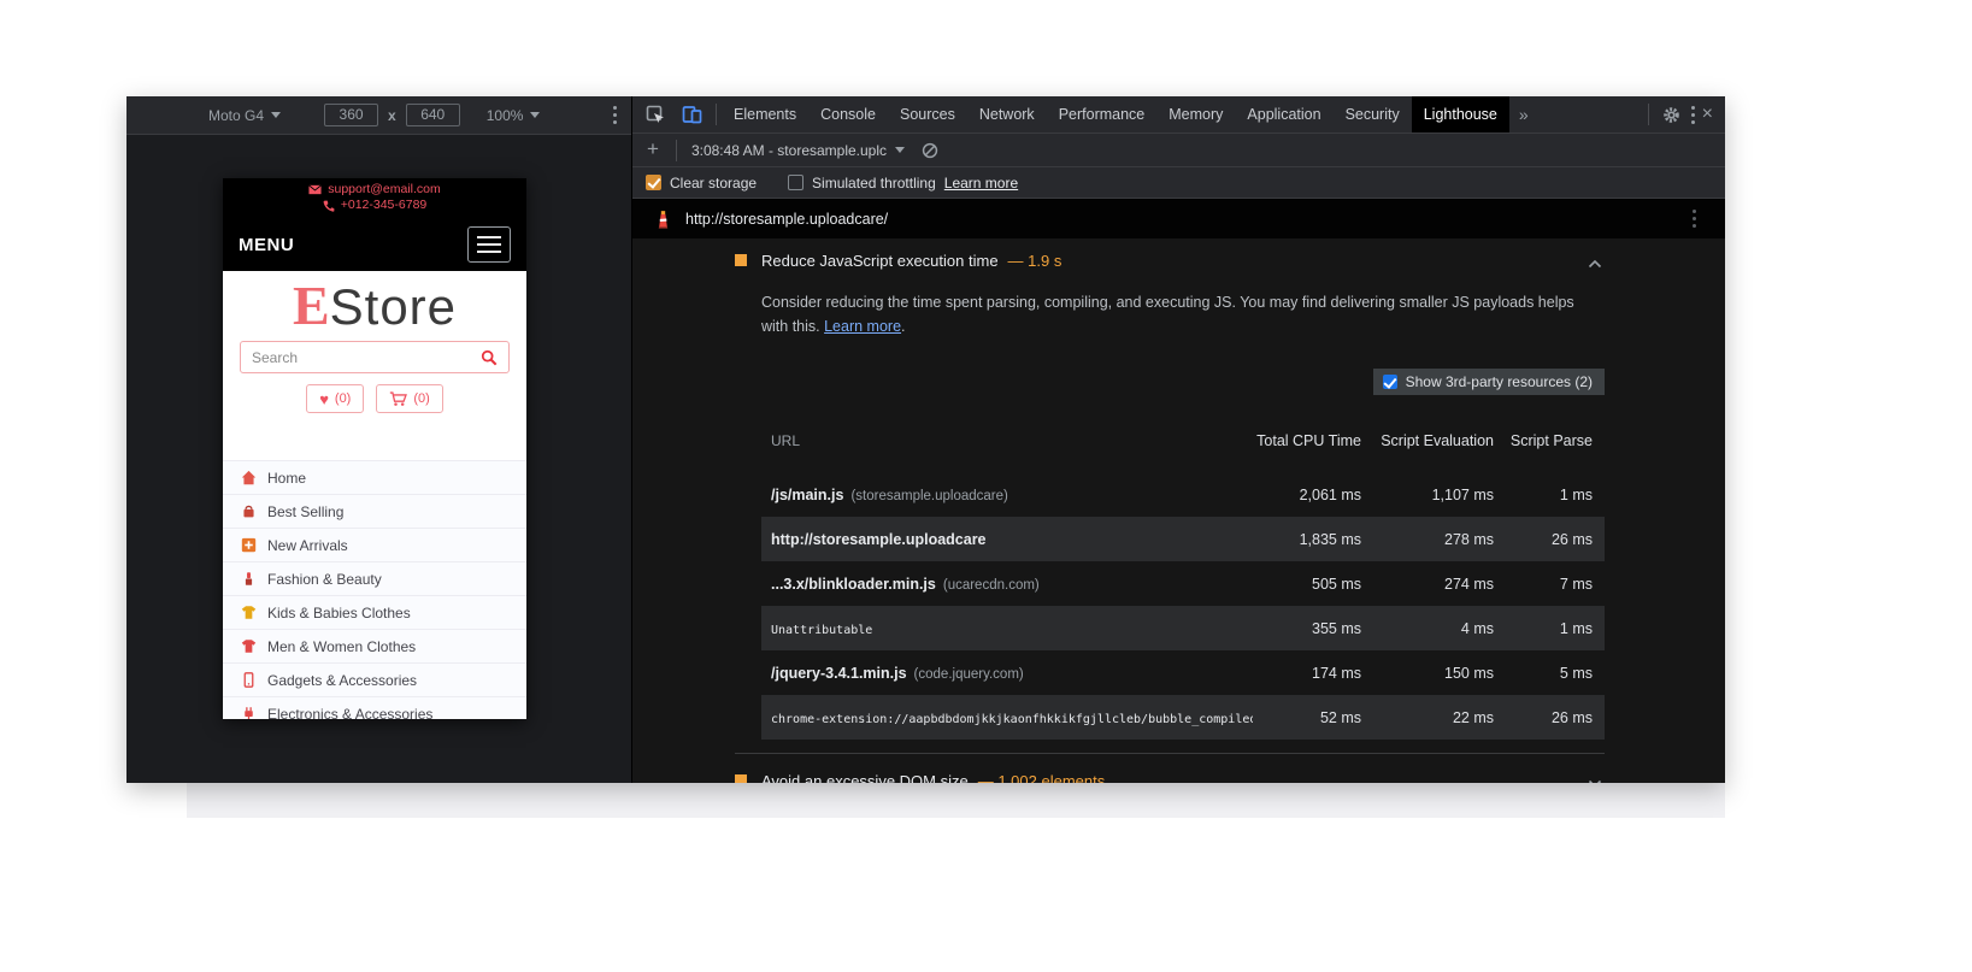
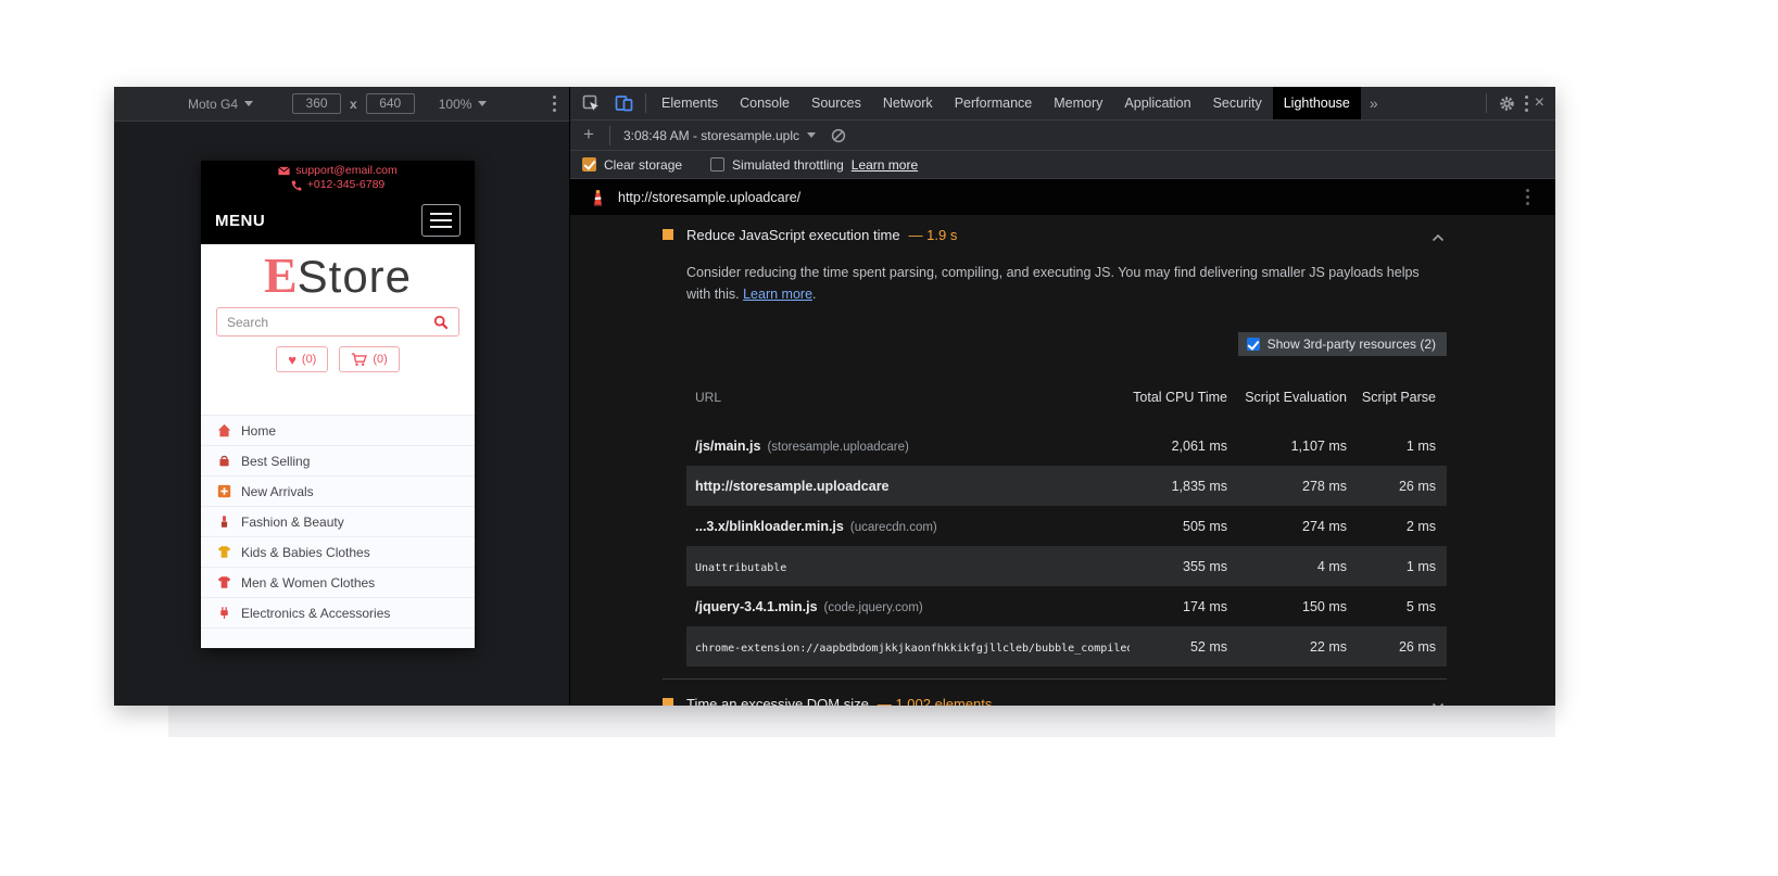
  Moto G4
  360
  x
  640
  100%
  support@email.com
  +012-345-6789
  MENU
  EStore
  Search
  ♥
  (0)
  (0)
  Home
  Best Selling
  New Arrivals
  Fashion & Beauty
  Kids & Babies Clothes
  Men & Women Clothes
- Gadgets & Accessories
  Electronics & Accessories
  Elements
  Console
  Sources
  Network
  Performance
  Memory
  Application
  Security
  Lighthouse
  »
  ×
  +
  3:08:48 AM - storesample.uplc
  Clear storage
  Simulated throttling
  Learn more
  http://storesample.uploadcare/
  Reduce JavaScript execution time
  — 1.9 s
  Consider reducing the time spent parsing, compiling, and executing JS. You may find delivering smaller JS payloads helps with this. Learn more.
  Show 3rd-party resources (2)
  URL
  Total CPU Time
  Script Evaluation
  Script Parse
  /js/main.js (storesample.uploadcare)
  2,061 ms
  1,107 ms
  1 ms
  http://storesample.uploadcare
  1,835 ms
  278 ms
  26 ms
  ...3.x/blinkloader.min.js (ucarecdn.com)
  505 ms
  274 ms
- 7 ms
+ 2 ms
  Unattributable
  355 ms
  4 ms
  1 ms
  /jquery-3.4.1.min.js (code.jquery.com)
  174 ms
  150 ms
  5 ms
  chrome-extension://aapbdbdomjkkjkaonfhkkikfgjllcleb/bubble_compile
  52 ms
  22 ms
  26 ms
- Avoid an excessive DOM size
+ Time an excessive DOM size
  — 1,002 elements
